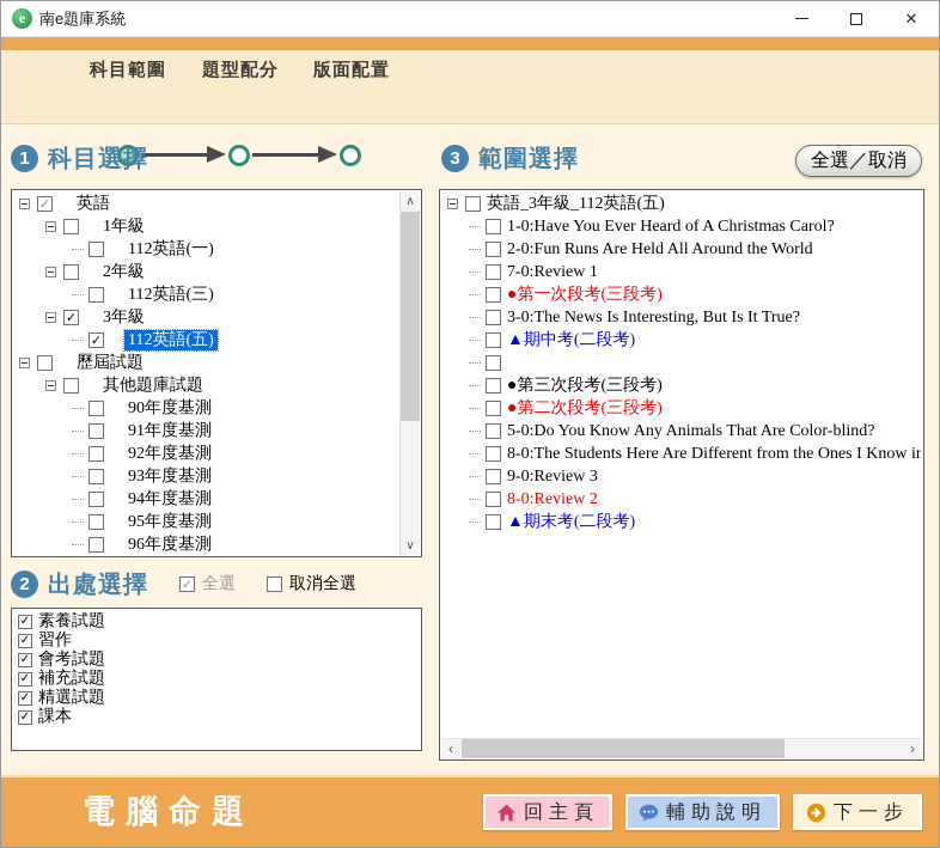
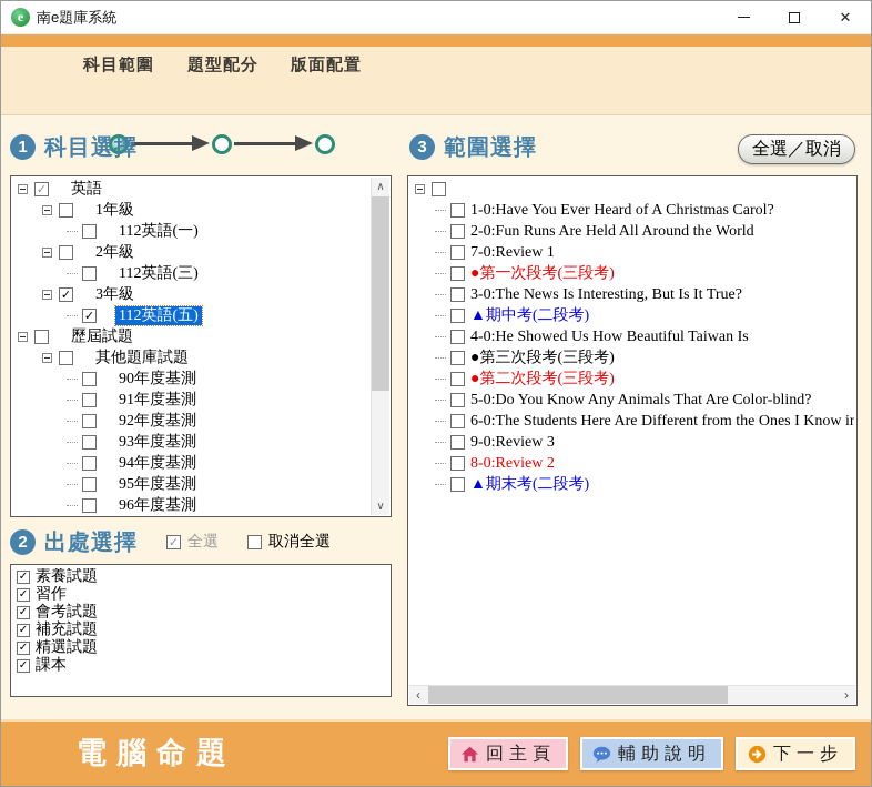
  e
  南e題庫系統
  ✕
  科目範圍
  題型配分
  版面配置
  1
  科目選擇
  ✓
  英語
  1年級
  112英語(一)
  2年級
  112英語(三)
  ✓
  3年級
  ✓
  112英語(五)
  歷屆試題
  其他題庫試題
  90年度基測
  91年度基測
  92年度基測
  93年度基測
  94年度基測
  95年度基測
  96年度基測
  ∧
  ∨
  2
  出處選擇
  ✓
  全選
  取消全選
  ✓
  素養試題
  ✓
  習作
  ✓
  會考試題
  ✓
  補充試題
  ✓
  精選試題
  ✓
  課本
  3
  範圍選擇
  全選／取消
- 英語_3年級_112英語(五)
  1-0:Have You Ever Heard of A Christmas Carol?
  2-0:Fun Runs Are Held All Around the World
  7-0:Review 1
  ●第一次段考(三段考)
  3-0:The News Is Interesting, But Is It True?
  ▲期中考(二段考)
+ 4-0:He Showed Us How Beautiful Taiwan Is
  ●第三次段考(三段考)
  ●第二次段考(三段考)
  5-0:Do You Know Any Animals That Are Color-blind?
- 8-0:The Students Here Are Different from the Ones I Know in
+ 6-0:The Students Here Are Different from the Ones I Know in
  9-0:Review 3
  8-0:Review 2
  ▲期末考(二段考)
  ‹
  ›
  電腦命題
  回主頁
  輔助說明
  下一步
